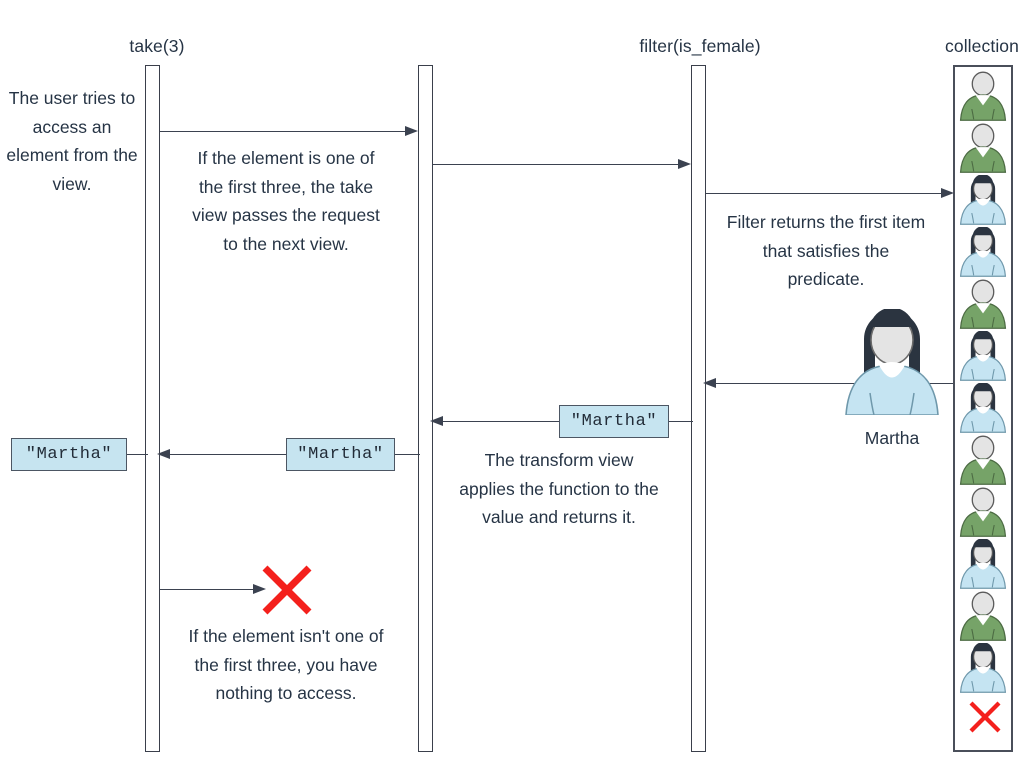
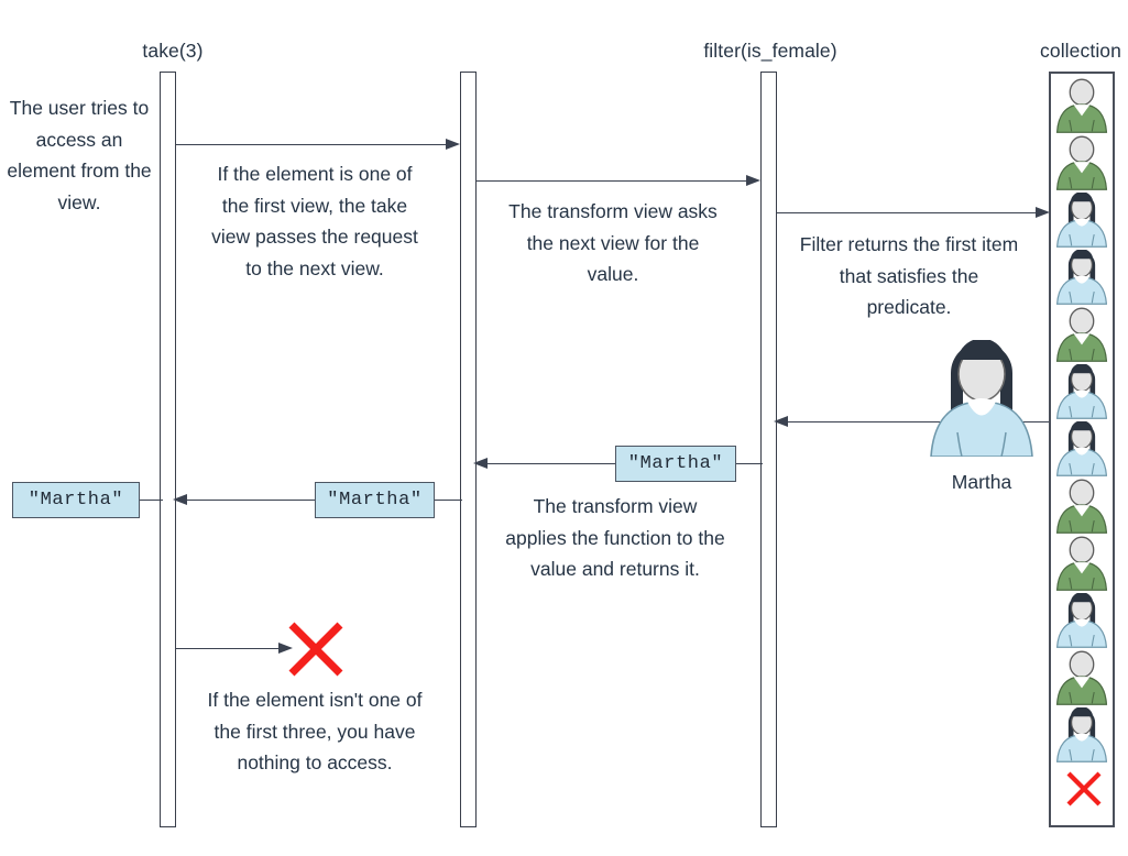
  take(3)
  filter(is_female)
  collection
  "Martha"
  "Martha"
  "Martha"
  Martha
  The user tries to access an element from the view.
- If the element is one of the first three, the take view passes the request to the next view.
+ If the element is one of the first view, the take view passes the request to the next view.
+ The transform view asks the next view for the value.
  Filter returns the first item that satisfies the predicate.
  The transform view applies the function to the value and returns it.
  If the element isn't one of the first three, you have nothing to access.
